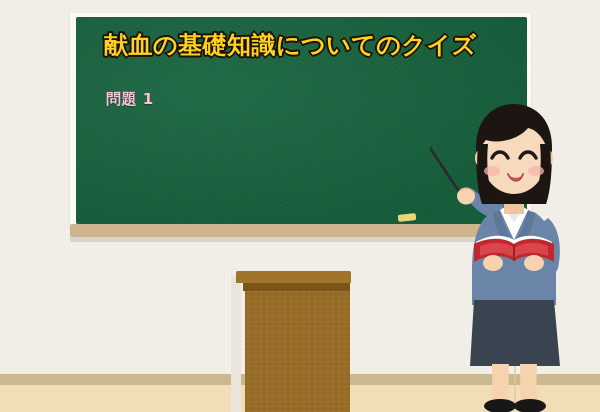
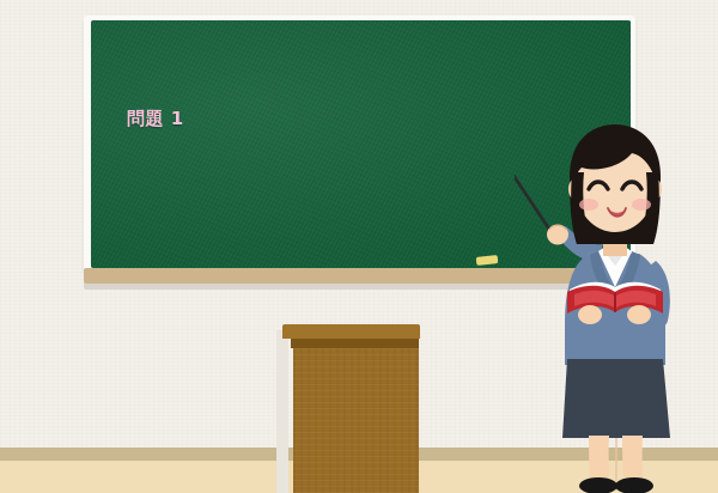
- 献血の基礎知識についてのクイズ
  問題 1
